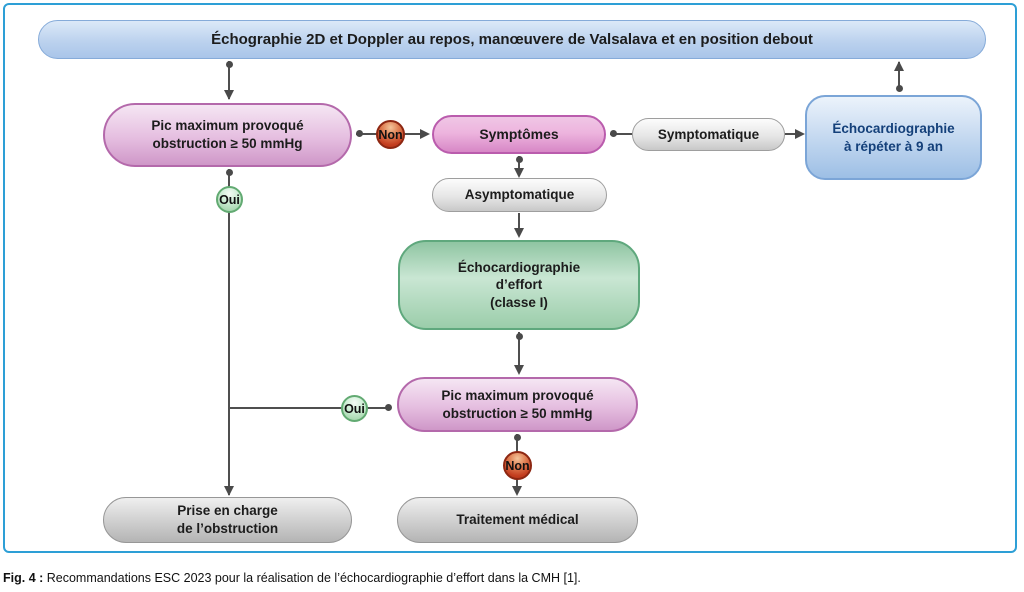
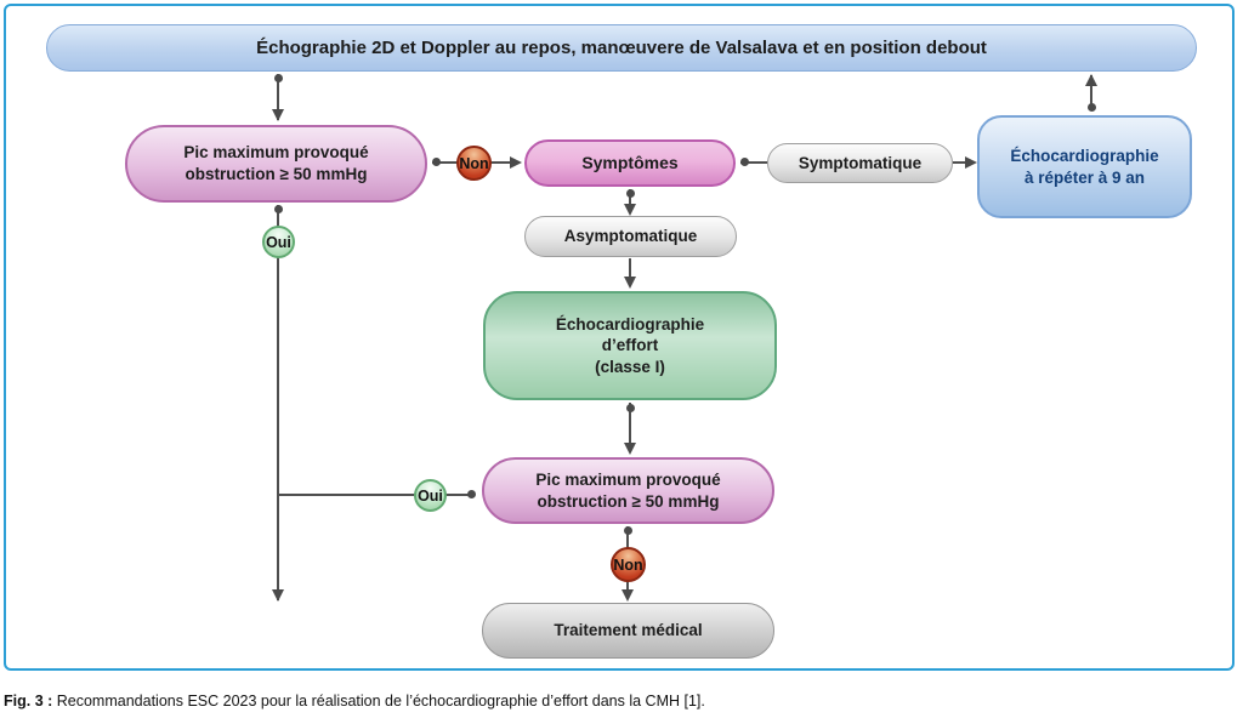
  Échographie 2D et Doppler au repos, manœuvere de Valsalava et en position debout
  Pic maximum provoqué
  obstruction ≥ 50 mmHg
  Symptômes
  Symptomatique
  Échocardiographie
  à répéter à 9 an
  Asymptomatique
  Échocardiographie
  d’effort
  (classe I)
  Pic maximum provoqué
  obstruction ≥ 50 mmHg
- Prise en charge
- de l’obstruction
  Traitement médical
  Non
  Oui
  Oui
  Non
- Fig. 4 : Recommandations ESC 2023 pour la réalisation de l’échocardiographie d’effort dans la CMH [1].
+ Fig. 3 : Recommandations ESC 2023 pour la réalisation de l’échocardiographie d’effort dans la CMH [1].
